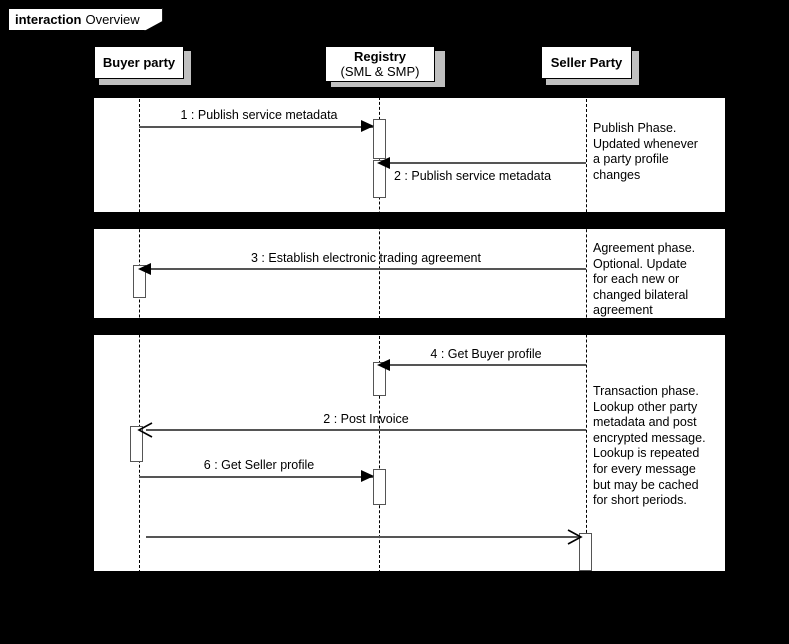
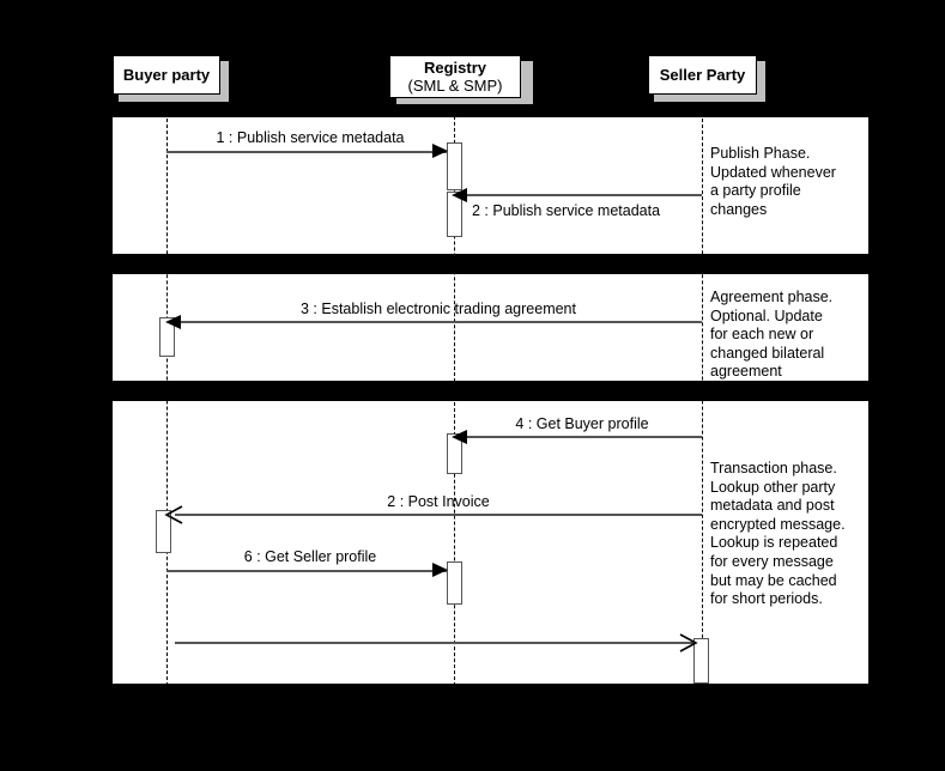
- interaction
- Overview
  Buyer party
  Registry
  (SML & SMP)
  Seller Party
  1 : Publish service metadata
  2 : Publish service metadata
  Publish Phase.
  Updated whenever
  a party profile
  changes
  3 : Establish electronic trading agreement
  Agreement phase.
  Optional. Update
  for each new or
  changed bilateral
  agreement
  4 : Get Buyer profile
  2 : Post Invoice
  6 : Get Seller profile
  Transaction phase.
  Lookup other party
  metadata and post
  encrypted message.
  Lookup is repeated
  for every message
  but may be cached
  for short periods.
